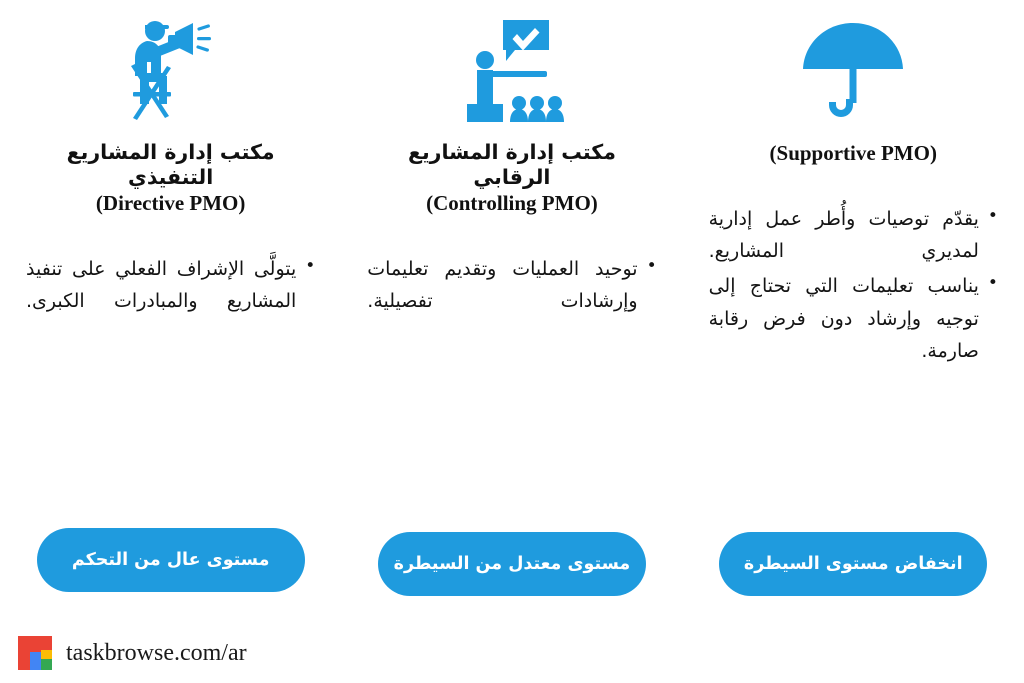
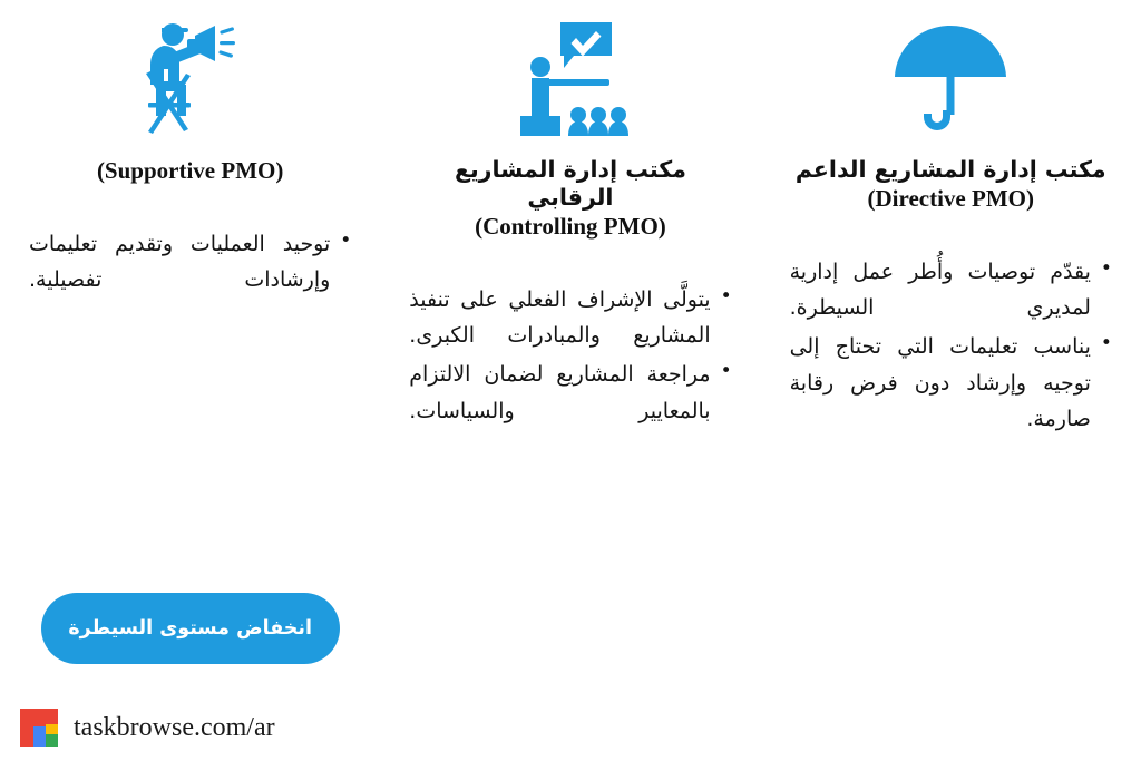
- مكتب إدارة المشاريع التنفيذي
- (Directive PMO)
+ (Supportive PMO)
- يتولَّى الإشراف الفعلي على تنفيذ المشاريع والمبادرات الكبرى.
+ توحيد العمليات وتقديم تعليمات وإرشادات تفصيلية.
  مكتب إدارة المشاريع الرقابي
  (Controlling PMO)
- توحيد العمليات وتقديم تعليمات وإرشادات تفصيلية.
+ يتولَّى الإشراف الفعلي على تنفيذ المشاريع والمبادرات الكبرى.
+ مراجعة المشاريع لضمان الالتزام بالمعايير والسياسات.
+ مكتب إدارة المشاريع الداعم
- (Supportive PMO)
+ (Directive PMO)
- يقدّم توصيات وأُطر عمل إدارية لمديري المشاريع.
+ يقدّم توصيات وأُطر عمل إدارية لمديري السيطرة.
  يناسب تعليمات التي تحتاج إلى توجيه وإرشاد دون فرض رقابة صارمة.
- مستوى عال من التحكم
- مستوى معتدل من السيطرة
  انخفاض مستوى السيطرة
  taskbrowse.com/ar
